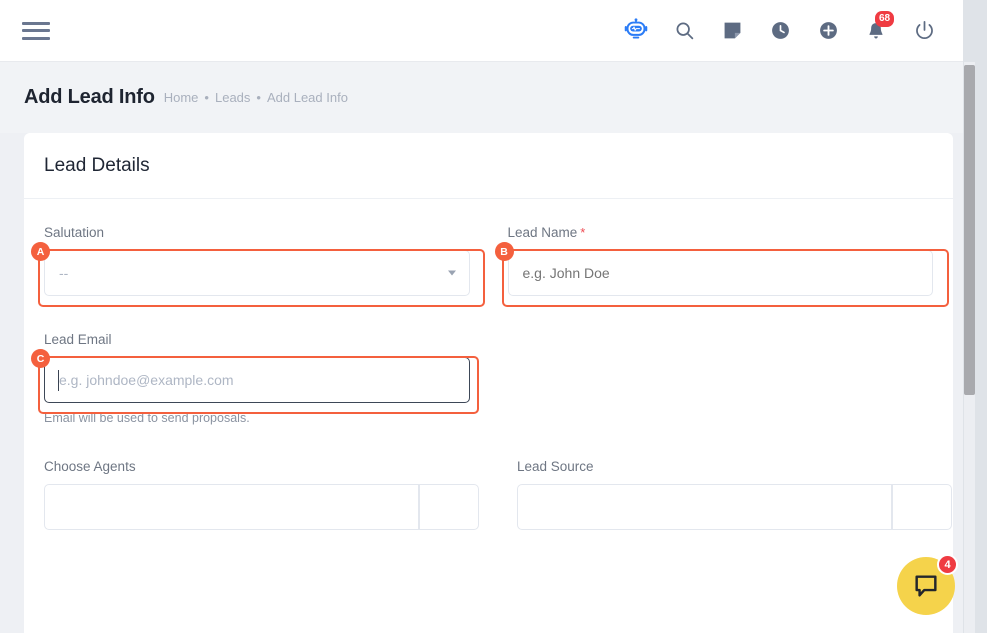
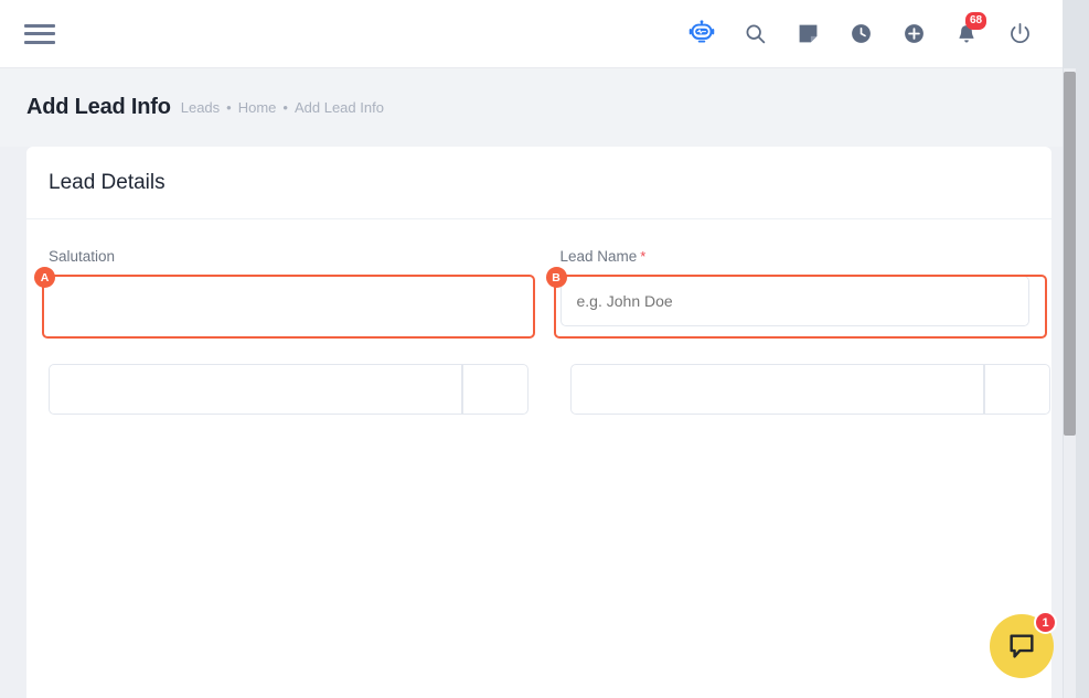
  68
  Add Lead Info
- Home
+ Leads
  •
- Leads
+ Home
  •
  Add Lead Info
  Lead Details
  Salutation
- --
  A
  Lead Name *
  e.g. John Doe
  B
- Lead Email
- e.g. johndoe@example.com
- Email will be used to send proposals.
- C
- Choose Agents
- Lead Source
- 4
+ 1
